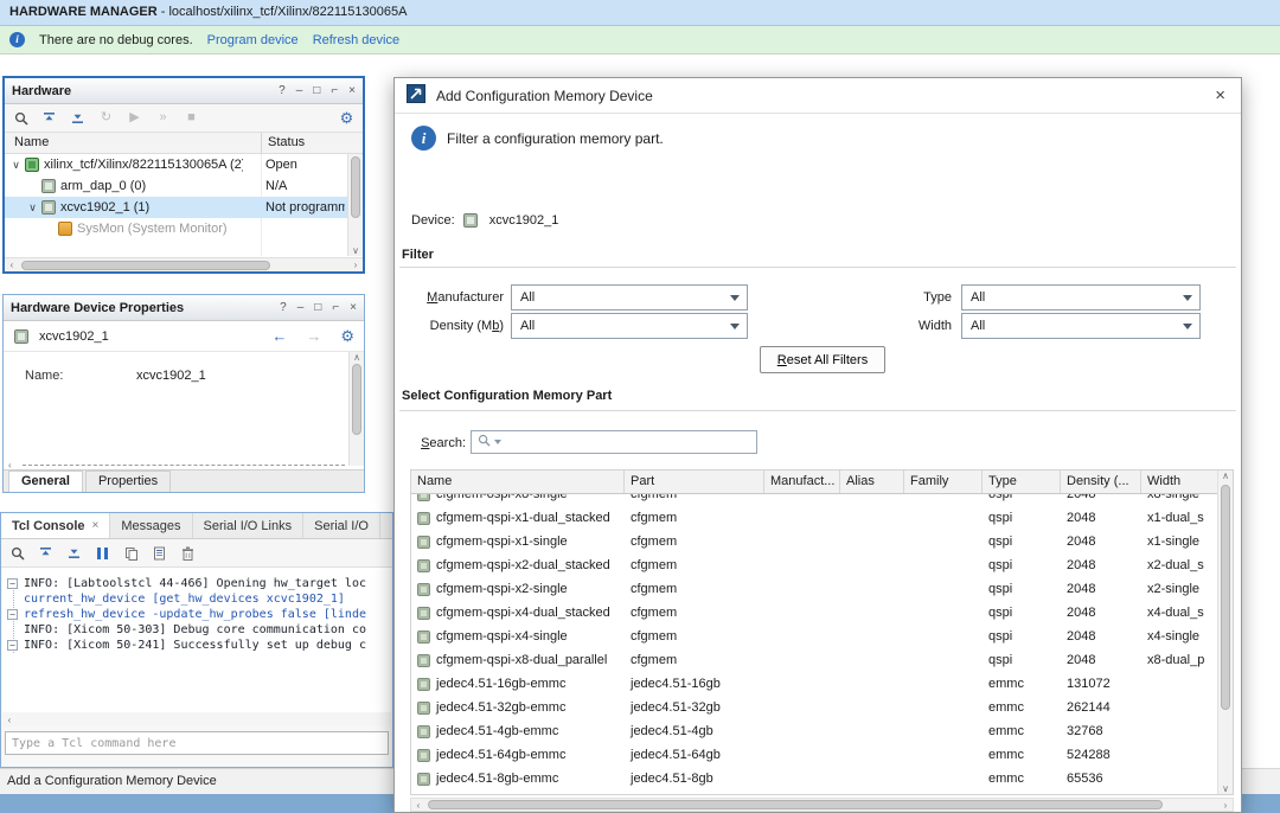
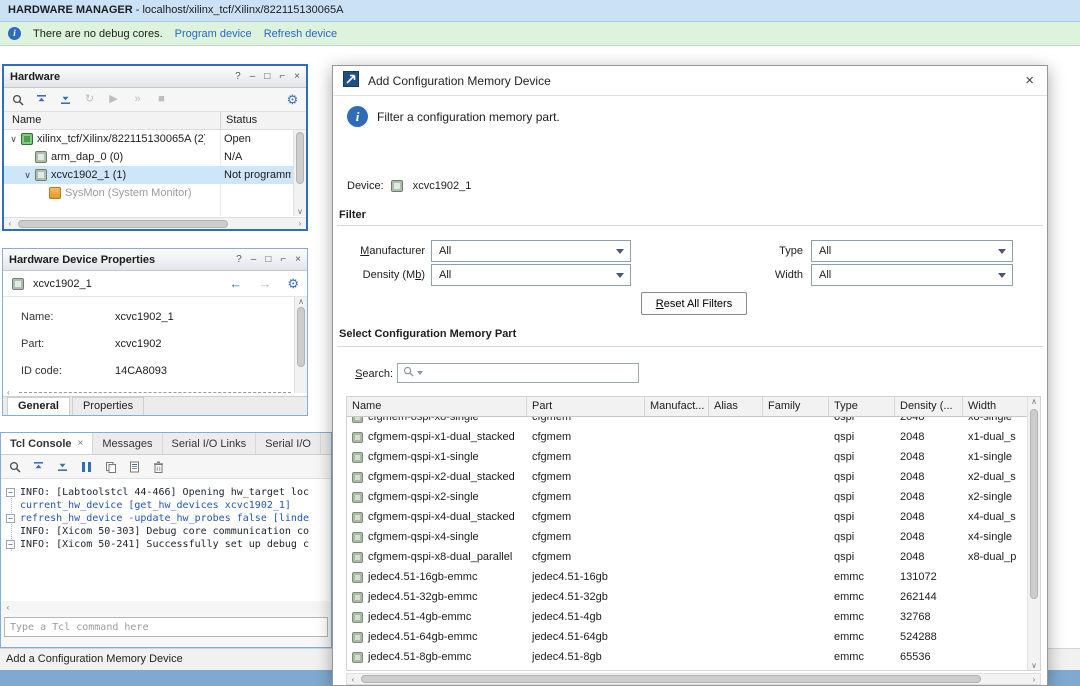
  HARDWARE MANAGER - localhost/xilinx_tcf/Xilinx/822115130065A
  i
  There are no debug cores.
  Program device
  Refresh device
  Hardware
  ?
  –
  □
  ⌐
  ×
  ↻
  ▶
  »
  ■
  ⚙
  Name
  Status
  ∨
  xilinx_tcf/Xilinx/822115130065A (2
  Open
  arm_dap_0 (0)
  N/A
  ∨
  xcvc1902_1 (1)
  Not programm
  SysMon (System Monitor)
  ∨
  ‹
  ›
  Hardware Device Properties
  ?
  –
  □
  ⌐
  ×
  xcvc1902_1
  ←
  →
  ⚙
  Name:
  xcvc1902_1
+ Part:
+ xcvc1902
+ ID code:
+ 14CA8093
  ∧
  ‹
  General
  Properties
  Tcl Console
  ×
  Messages
  Serial I/O Links
  Serial I/O
  −
  INFO: [Labtoolstcl 44-466] Opening hw_target loc
  current_hw_device [get_hw_devices xcvc1902_1]
  −
  refresh_hw_device -update_hw_probes false [linde
  INFO: [Xicom 50-303] Debug core communication co
  −
  INFO: [Xicom 50-241] Successfully set up debug c
  ‹
  Type a Tcl command here
  Add a Configuration Memory Device
  Add Configuration Memory Device
  ×
  i
  Filter a configuration memory part.
  Device:
  xcvc1902_1
  Filter
  Manufacturer
  All
  Type
  All
  Density (Mb)
  All
  Width
  All
  Reset All Filters
  Select Configuration Memory Part
  Search:
  Name
  Part
  Manufact...
  Alias
  Family
  Type
  Density (...
  Width
  cfgmem-ospi-x8-single
  cfgmem
  ospi
  2048
  x8-single
  cfgmem-qspi-x1-dual_stacked
  cfgmem
  qspi
  2048
  x1-dual_s
  cfgmem-qspi-x1-single
  cfgmem
  qspi
  2048
  x1-single
  cfgmem-qspi-x2-dual_stacked
  cfgmem
  qspi
  2048
  x2-dual_s
  cfgmem-qspi-x2-single
  cfgmem
  qspi
  2048
  x2-single
  cfgmem-qspi-x4-dual_stacked
  cfgmem
  qspi
  2048
  x4-dual_s
  cfgmem-qspi-x4-single
  cfgmem
  qspi
  2048
  x4-single
  cfgmem-qspi-x8-dual_parallel
  cfgmem
  qspi
  2048
  x8-dual_p
  jedec4.51-16gb-emmc
  jedec4.51-16gb
  emmc
  131072
  jedec4.51-32gb-emmc
  jedec4.51-32gb
  emmc
  262144
  jedec4.51-4gb-emmc
  jedec4.51-4gb
  emmc
  32768
  jedec4.51-64gb-emmc
  jedec4.51-64gb
  emmc
  524288
  jedec4.51-8gb-emmc
  jedec4.51-8gb
  emmc
  65536
  ∧
  ∨
  ‹
  ›
